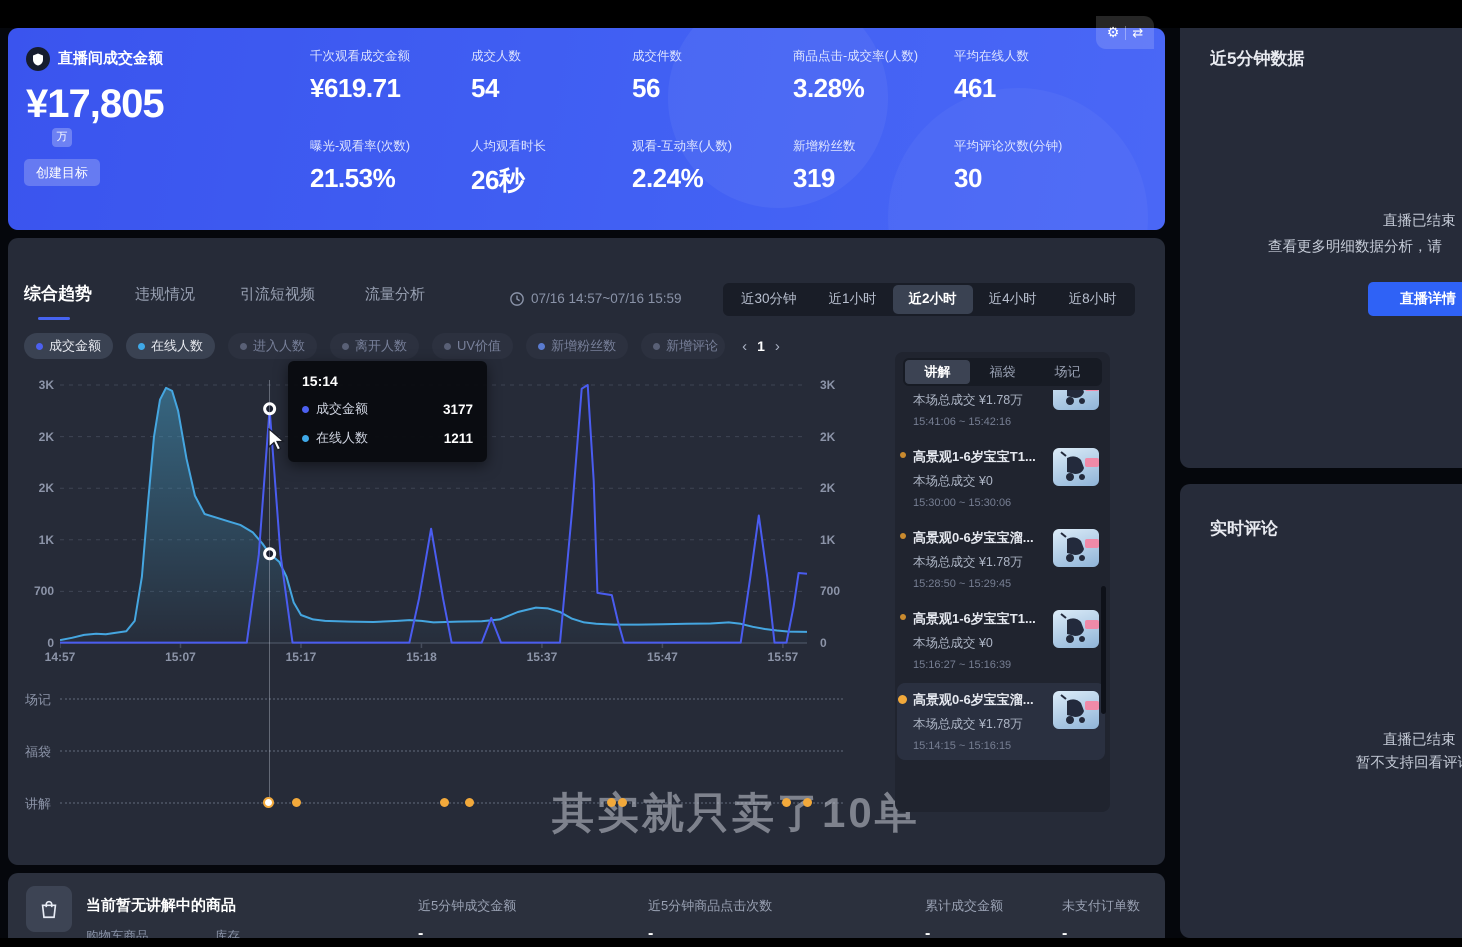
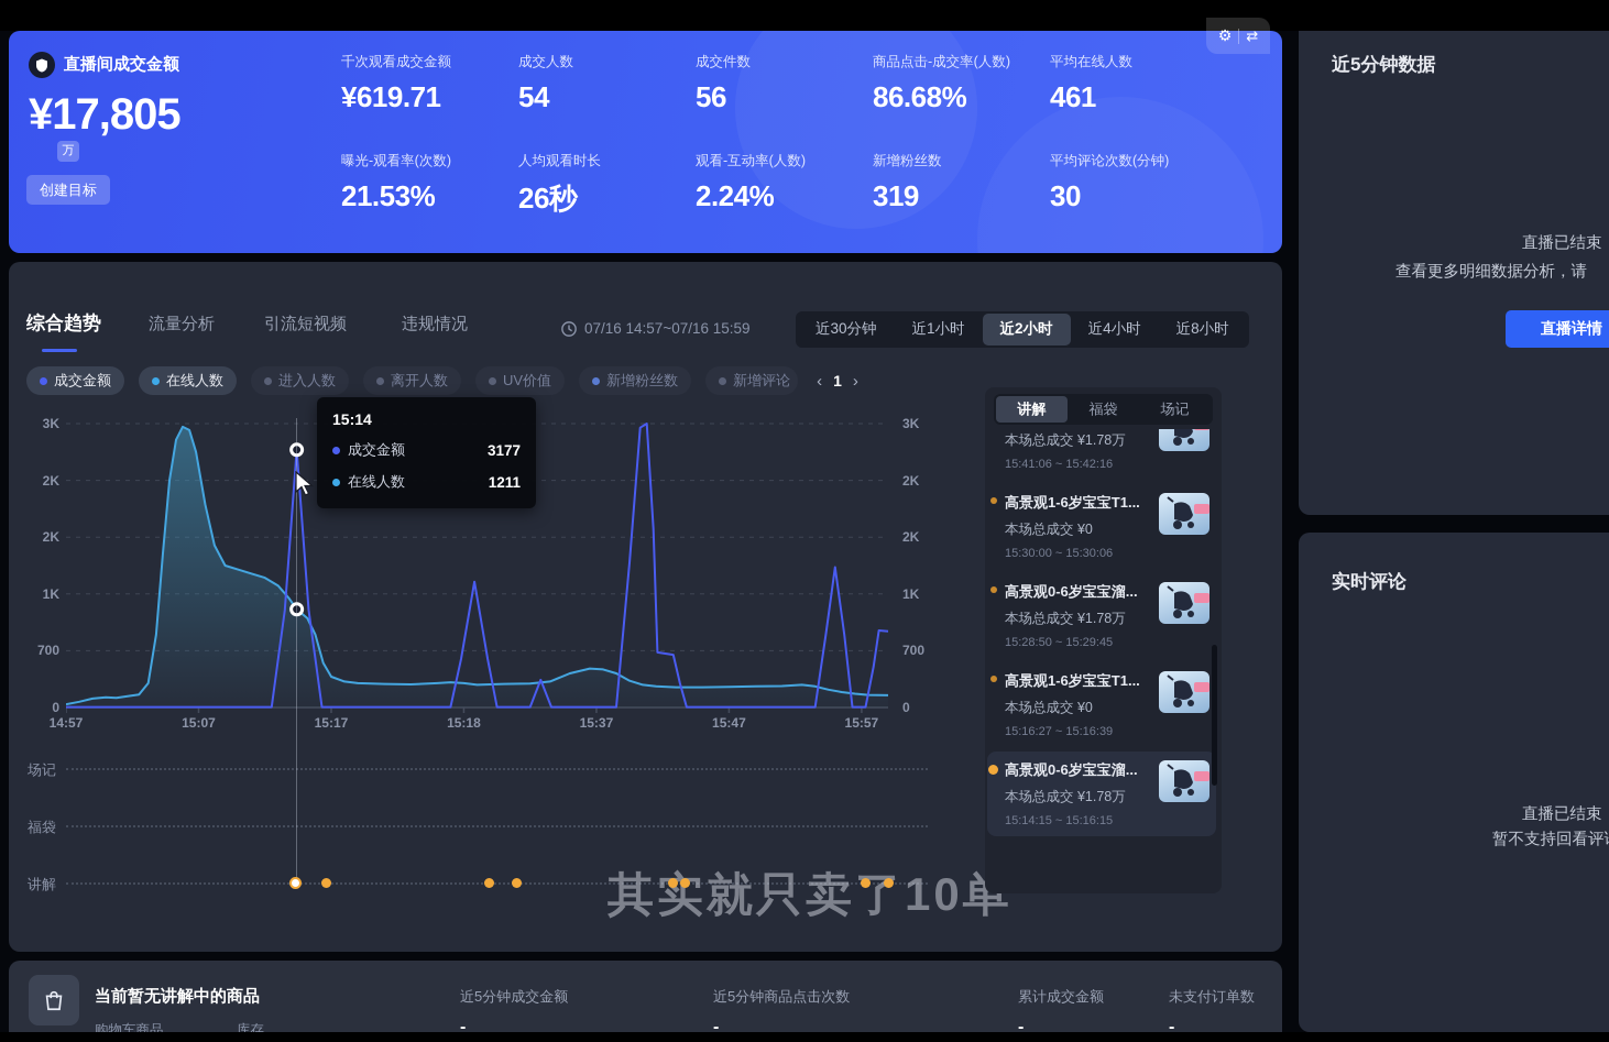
  直播间成交金额
  ¥17,805
  万
  创建目标
  千次观看成交金额
  ¥619.71
  成交人数
  54
  成交件数
  56
  商品点击-成交率(人数)
- 3.28%
+ 86.68%
  平均在线人数
  461
  曝光-观看率(次数)
  21.53%
  人均观看时长
  26秒
  观看-互动率(人数)
  2.24%
  新增粉丝数
  319
  平均评论次数(分钟)
  30
  ⚙
  ⇄
  综合趋势
- 违规情况
+ 流量分析
  引流短视频
- 流量分析
+ 违规情况
  07/16 14:57~07/16 15:59
  近30分钟
  近1小时
  近2小时
  近4小时
  近8小时
  成交金额
  在线人数
  进入人数
  离开人数
  UV价值
  新增粉丝数
  新增评论
  ‹
  1
  ›
  0
  700
  1K
  2K
  2K
  3K
  0
  700
  1K
  2K
  2K
  3K
  14:57
  15:07
  15:17
  15:18
  15:37
  15:47
  15:57
  场记
  福袋
  讲解
  其实就只卖了10单
  15:14
  成交金额
  3177
  在线人数
  1211
  讲解
  福袋
  场记
  本场总成交 ¥1.78万
  15:41:06 ~ 15:42:16
  高景观1-6岁宝宝T1...
  本场总成交 ¥0
  15:30:00 ~ 15:30:06
  高景观0-6岁宝宝溜...
  本场总成交 ¥1.78万
  15:28:50 ~ 15:29:45
  高景观1-6岁宝宝T1...
  本场总成交 ¥0
  15:16:27 ~ 15:16:39
  高景观0-6岁宝宝溜...
  本场总成交 ¥1.78万
  15:14:15 ~ 15:16:15
  当前暂无讲解中的商品
  购物车商品
  库存
  近5分钟成交金额
  -
  近5分钟商品点击次数
  -
  累计成交金额
  -
  未支付订单数
  -
  近5分钟数据
  直播已结束
  查看更多明细数据分析，请
  直播详情
  实时评论
  直播已结束
  暂不支持回看评
